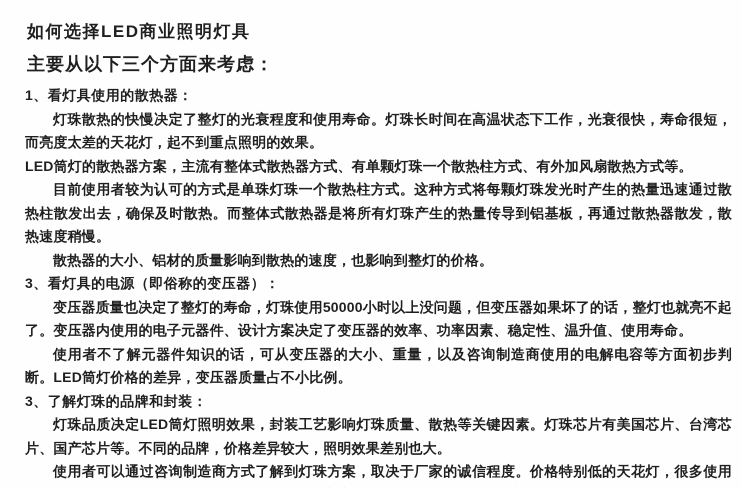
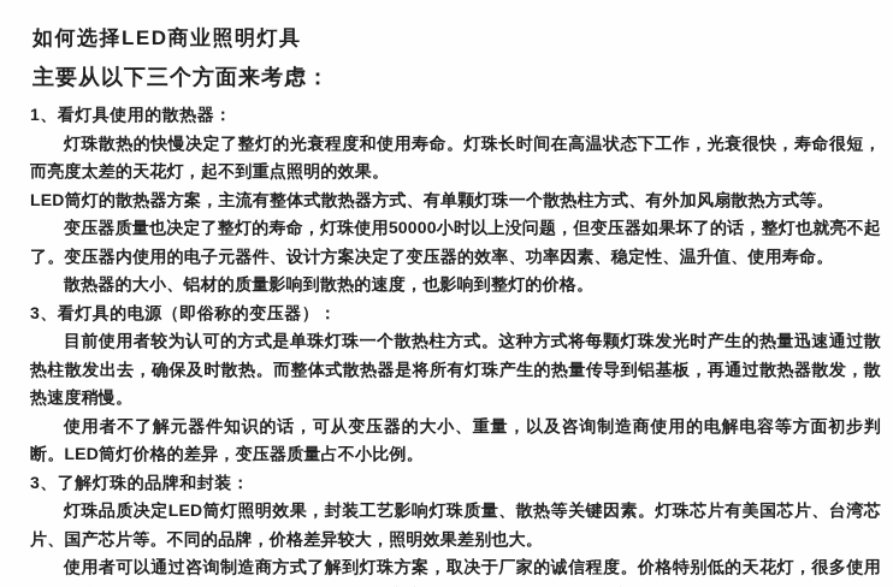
  如何选择LED商业照明灯具
  主要从以下三个方面来考虑：
  1、看灯具使用的散热器：
  灯珠散热的快慢决定了整灯的光衰程度和使用寿命。灯珠长时间在高温状态下工作，光衰很快，寿命很短，而亮度太差的天花灯，起不到重点照明的效果。
  LED筒灯的散热器方案，主流有整体式散热器方式、有单颗灯珠一个散热柱方式、有外加风扇散热方式等。
- 目前使用者较为认可的方式是单珠灯珠一个散热柱方式。这种方式将每颗灯珠发光时产生的热量迅速通过散热柱散发出去，确保及时散热。而整体式散热器是将所有灯珠产生的热量传导到铝基板，再通过散热器散发，散热速度稍慢。
+ 变压器质量也决定了整灯的寿命，灯珠使用50000小时以上没问题，但变压器如果坏了的话，整灯也就亮不起了。变压器内使用的电子元器件、设计方案决定了变压器的效率、功率因素、稳定性、温升值、使用寿命。
  散热器的大小、铝材的质量影响到散热的速度，也影响到整灯的价格。
  3、看灯具的电源（即俗称的变压器）：
- 变压器质量也决定了整灯的寿命，灯珠使用50000小时以上没问题，但变压器如果坏了的话，整灯也就亮不起了。变压器内使用的电子元器件、设计方案决定了变压器的效率、功率因素、稳定性、温升值、使用寿命。
+ 目前使用者较为认可的方式是单珠灯珠一个散热柱方式。这种方式将每颗灯珠发光时产生的热量迅速通过散热柱散发出去，确保及时散热。而整体式散热器是将所有灯珠产生的热量传导到铝基板，再通过散热器散发，散热速度稍慢。
  使用者不了解元器件知识的话，可从变压器的大小、重量，以及咨询制造商使用的电解电容等方面初步判断。LED筒灯价格的差异，变压器质量占不小比例。
  3、了解灯珠的品牌和封装：
  灯珠品质决定LED筒灯照明效果，封装工艺影响灯珠质量、散热等关键因素。灯珠芯片有美国芯片、台湾芯片、国产芯片等。不同的品牌，价格差异较大，照明效果差别也大。
